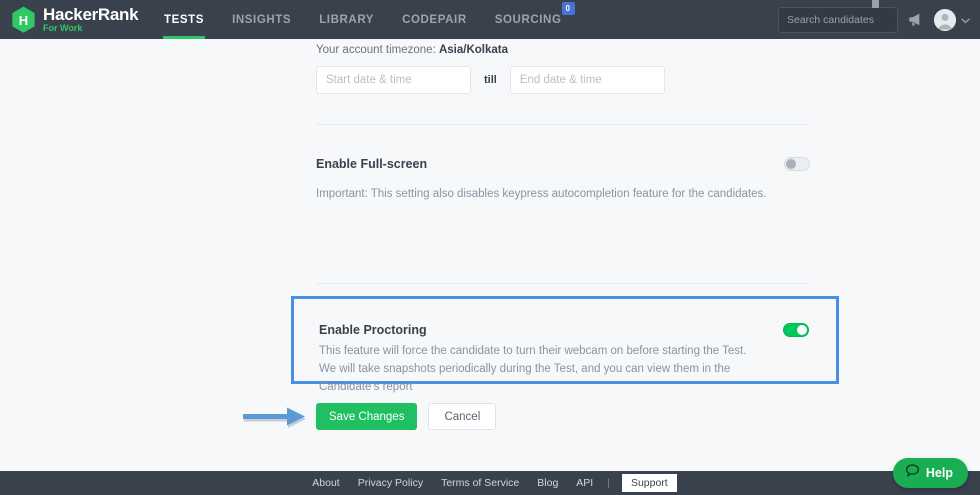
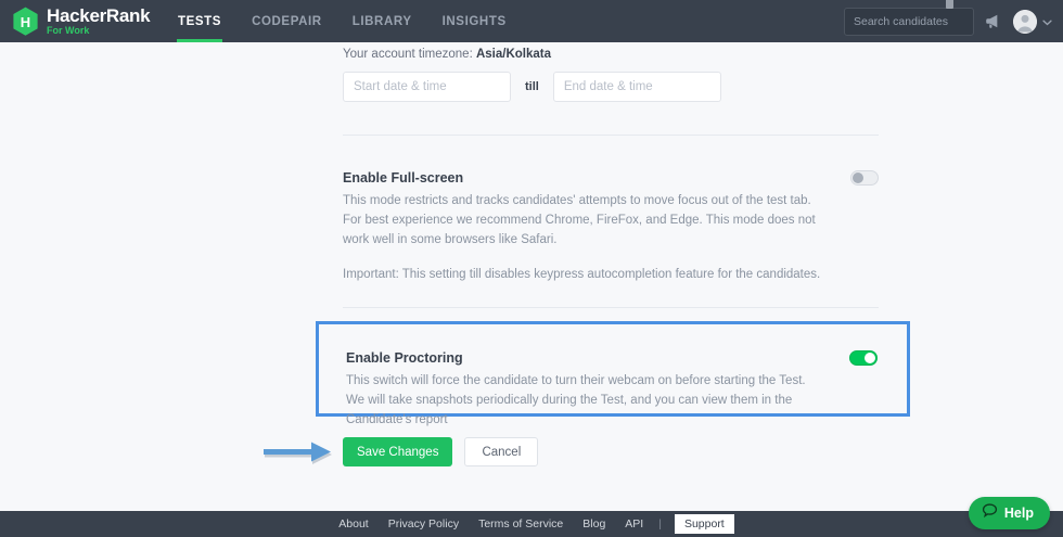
  H
  HackerRank
  For Work
  TESTS
- INSIGHTS
+ CODEPAIR
  LIBRARY
- CODEPAIR
+ INSIGHTS
- SOURCING
- 0
  Search candidates
  Your account timezone: Asia/Kolkata
  Start date & time
  till
  End date & time
  Enable Full-screen
+ This mode restricts and tracks candidates' attempts to move focus out of the test tab. For best experience we recommend Chrome, FireFox, and Edge. This mode does not work well in some browsers like Safari.
- Important: This setting also disables keypress autocompletion feature for the candidates.
+ Important: This setting till disables keypress autocompletion feature for the candidates.
  Enable Proctoring
- This feature will force the candidate to turn their webcam on before starting the Test. We will take snapshots periodically during the Test, and you can view them in the Candidate's report
+ This switch will force the candidate to turn their webcam on before starting the Test. We will take snapshots periodically during the Test, and you can view them in the Candidate's report
  Save Changes
  Cancel
  About
  Privacy Policy
  Terms of Service
  Blog
  API
  |
  Support
  Help
